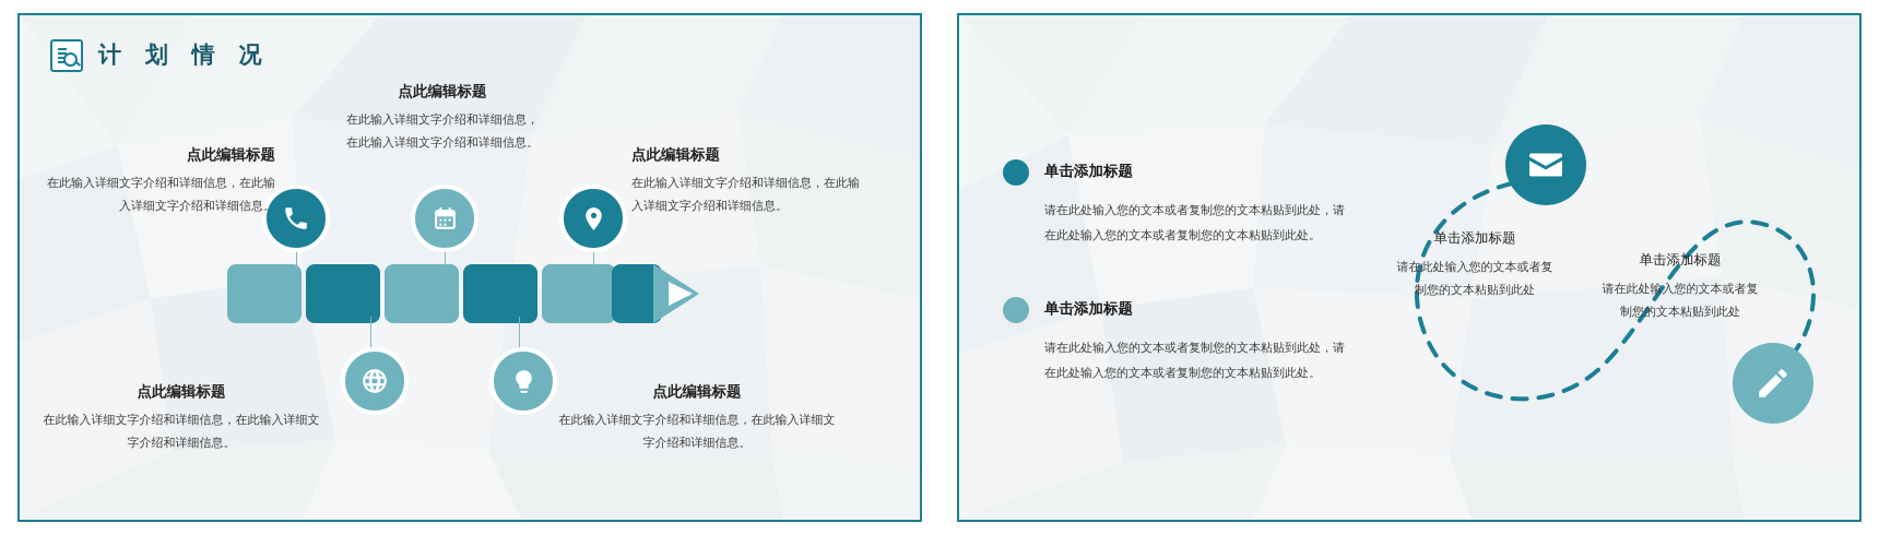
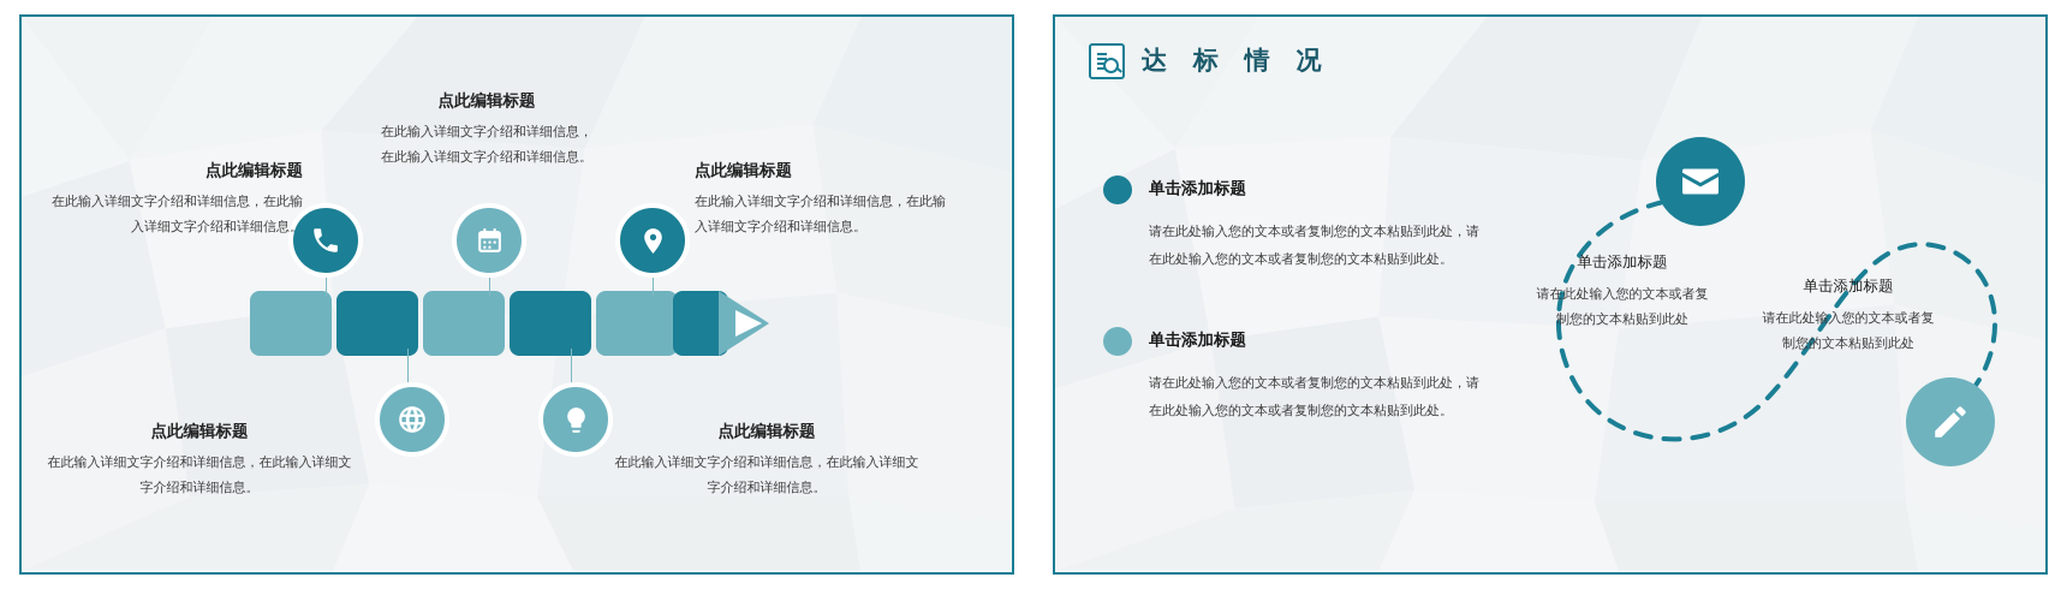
- 计 划 情 况
  点此编辑标题
  在此输入详细文字介绍和详细信息，在此输入详细文字介绍和详细信息。
  点此编辑标题
  在此输入详细文字介绍和详细信息，在此输入详细文字介绍和详细信息。
  点此编辑标题
  在此输入详细文字介绍和详细信息，在此输入详细文字介绍和详细信息。
  点此编辑标题
  在此输入详细文字介绍和详细信息，在此输入详细文字介绍和详细信息。
  点此编辑标题
  在此输入详细文字介绍和详细信息，在此输入详细文字介绍和详细信息。
+ 达 标 情 况
  单击添加标题
  请在此处输入您的文本或者复制您的文本粘贴到此处，请在此处输入您的文本或者复制您的文本粘贴到此处。
  单击添加标题
  请在此处输入您的文本或者复制您的文本粘贴到此处，请在此处输入您的文本或者复制您的文本粘贴到此处。
  单击添加标题
  请在此处输入您的文本或者复制您的文本粘贴到此处
  单击添加标题
  请在此处输入您的文本或者复制您的文本粘贴到此处
